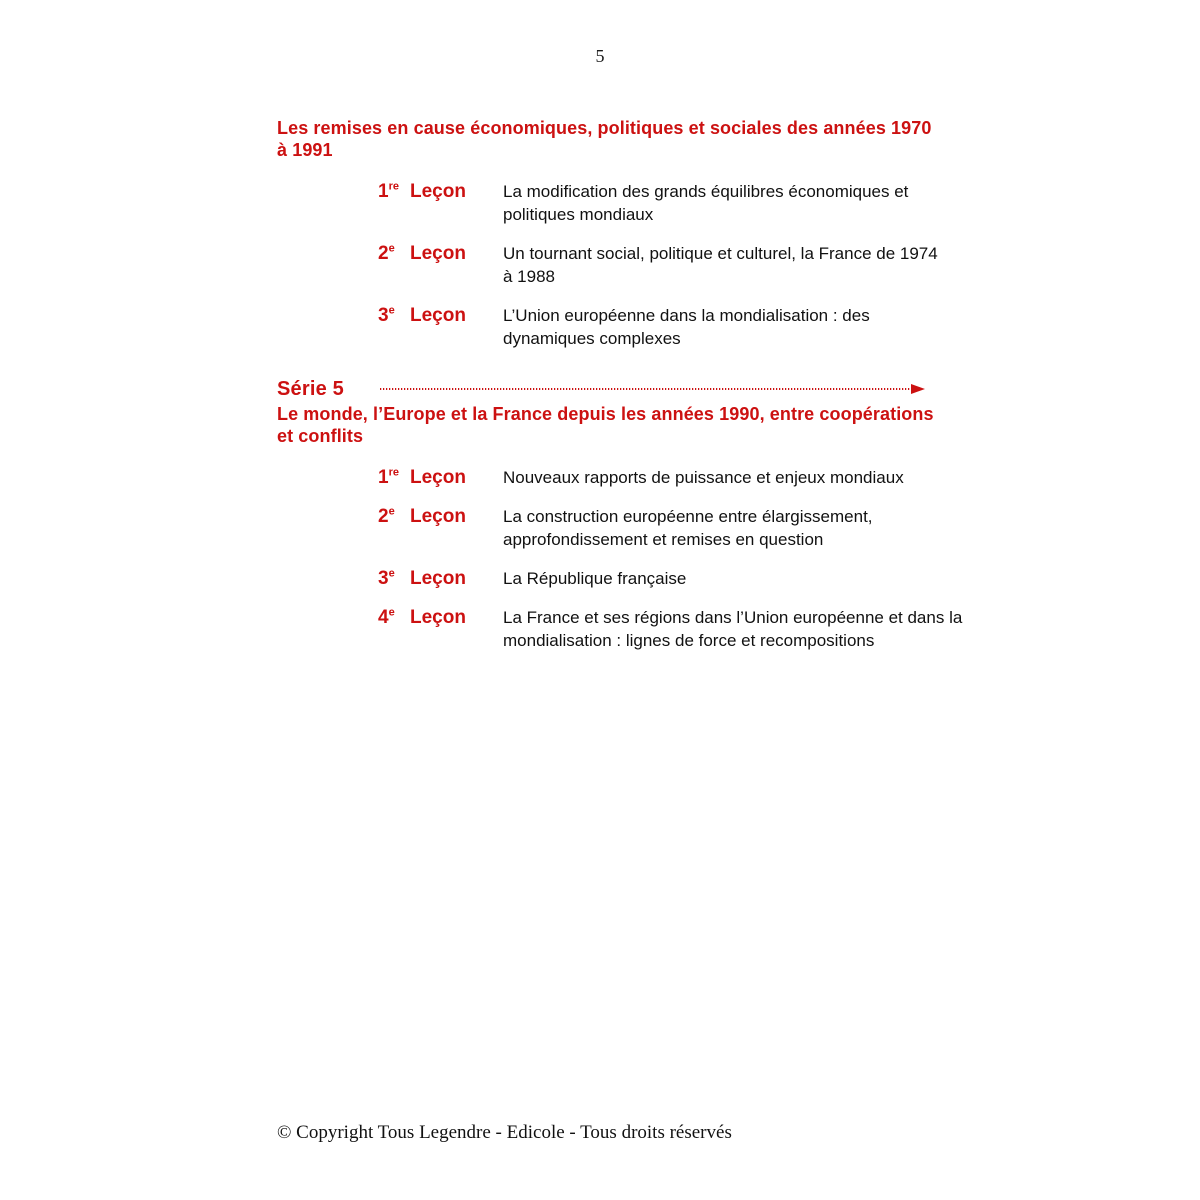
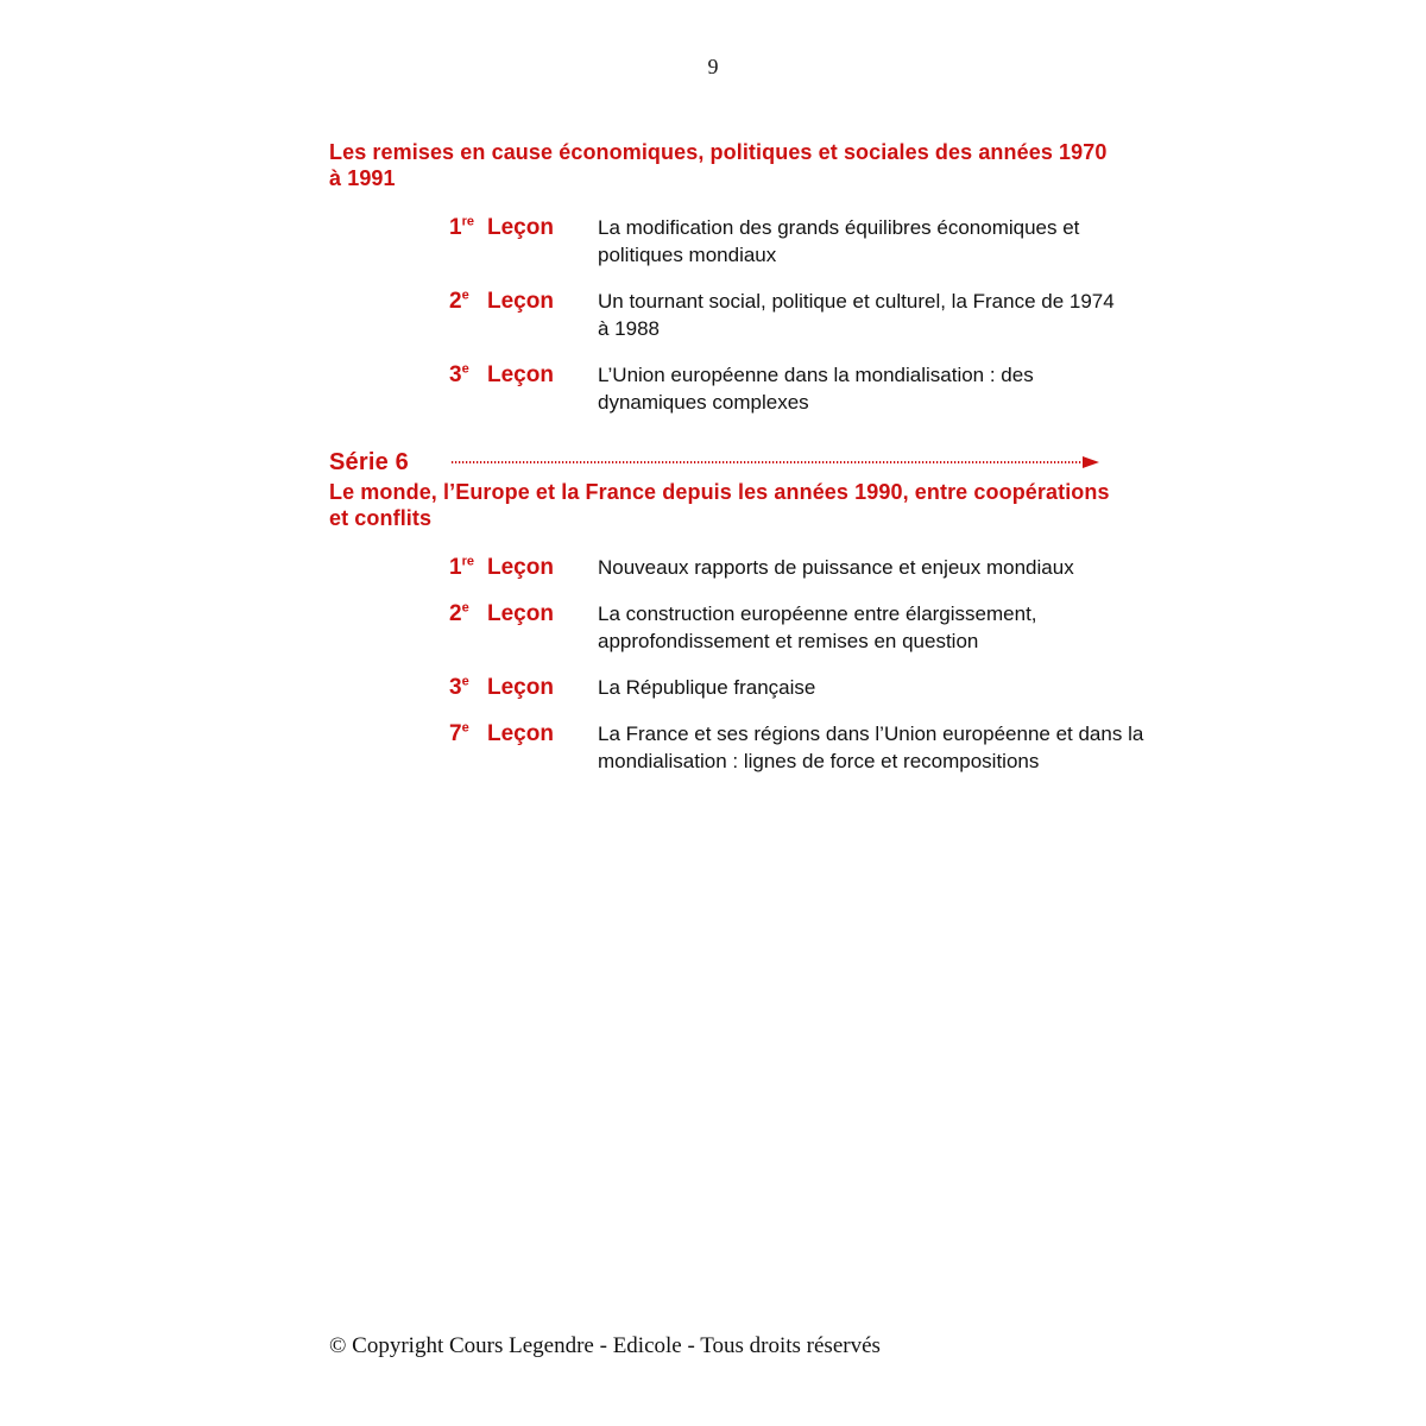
- 5
+ 9
  Les remises en cause économiques, politiques et sociales des années 1970
  à 1991
  1re Leçon
  La modification des grands équilibres économiques et
  politiques mondiaux
  2e Leçon
  Un tournant social, politique et culturel, la France de 1974
  à 1988
  3e Leçon
  L’Union européenne dans la mondialisation : des
  dynamiques complexes
- Série 5
+ Série 6
  Le monde, l’Europe et la France depuis les années 1990, entre coopérations
  et conflits
  1re Leçon
  Nouveaux rapports de puissance et enjeux mondiaux
  2e Leçon
  La construction européenne entre élargissement,
  approfondissement et remises en question
  3e Leçon
  La République française
- 4e Leçon
+ 7e Leçon
  La France et ses régions dans l’Union européenne et dans la
  mondialisation : lignes de force et recompositions
- © Copyright Tous Legendre - Edicole - Tous droits réservés
+ © Copyright Cours Legendre - Edicole - Tous droits réservés
